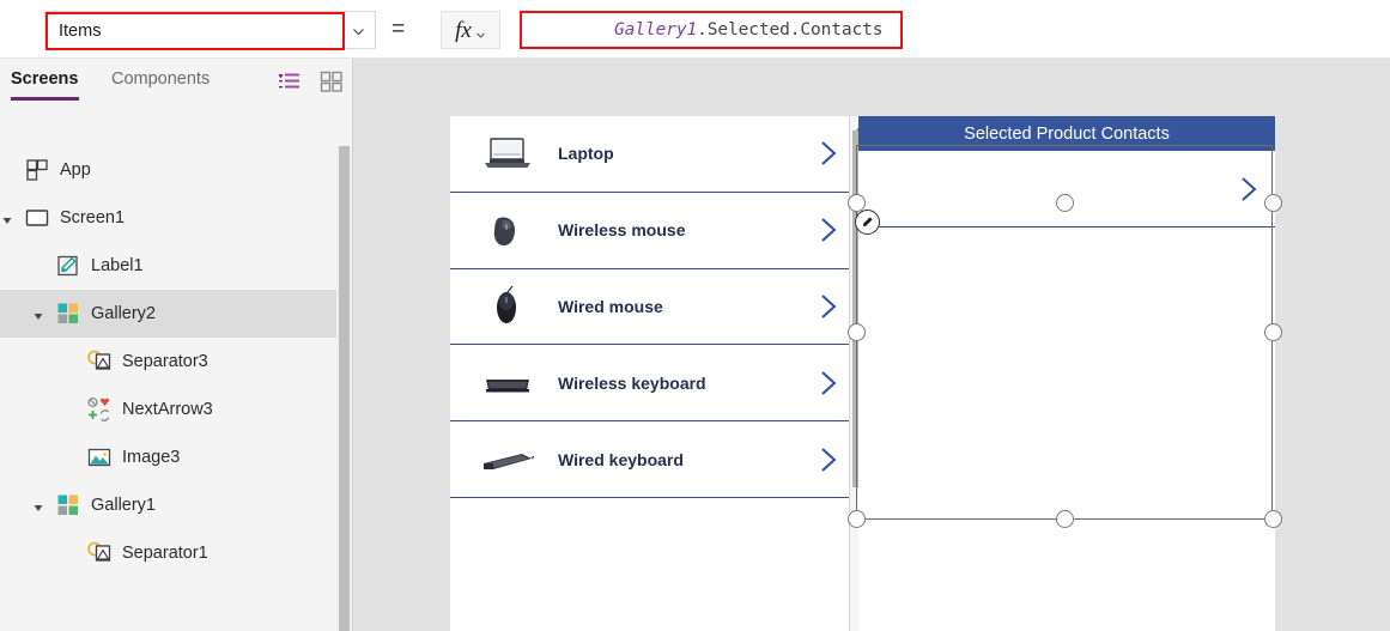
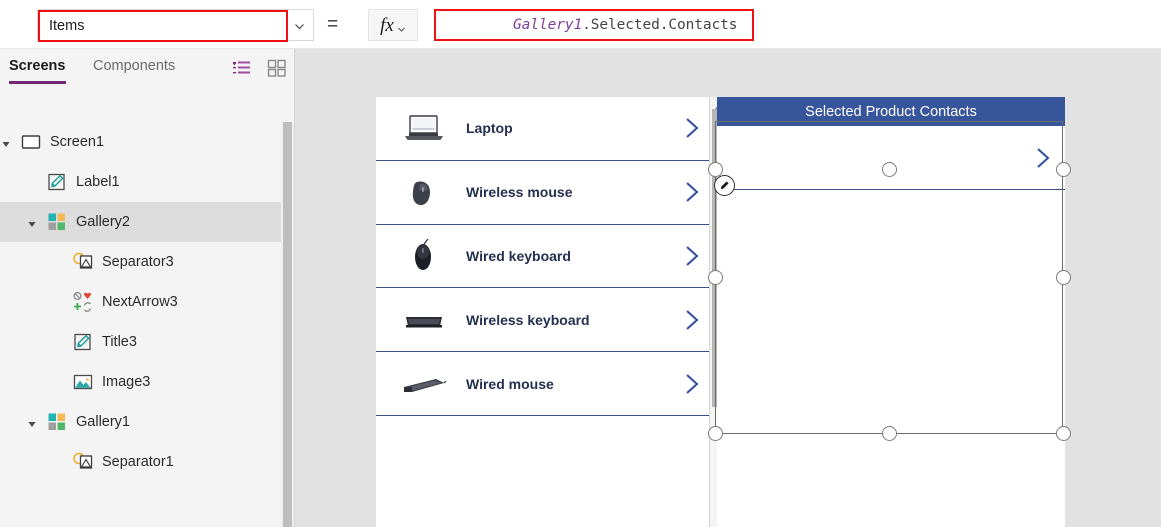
  Items
  =
  fx
  Gallery1.Selected.Contacts
  Screens
  Components
- App
  Screen1
  Label1
  Gallery2
  Separator3
  NextArrow3
+ Title3
  Image3
  Gallery1
  Separator1
  Laptop
  Wireless mouse
- Wired mouse
+ Wired keyboard
  Wireless keyboard
- Wired keyboard
+ Wired mouse
  Selected Product Contacts
